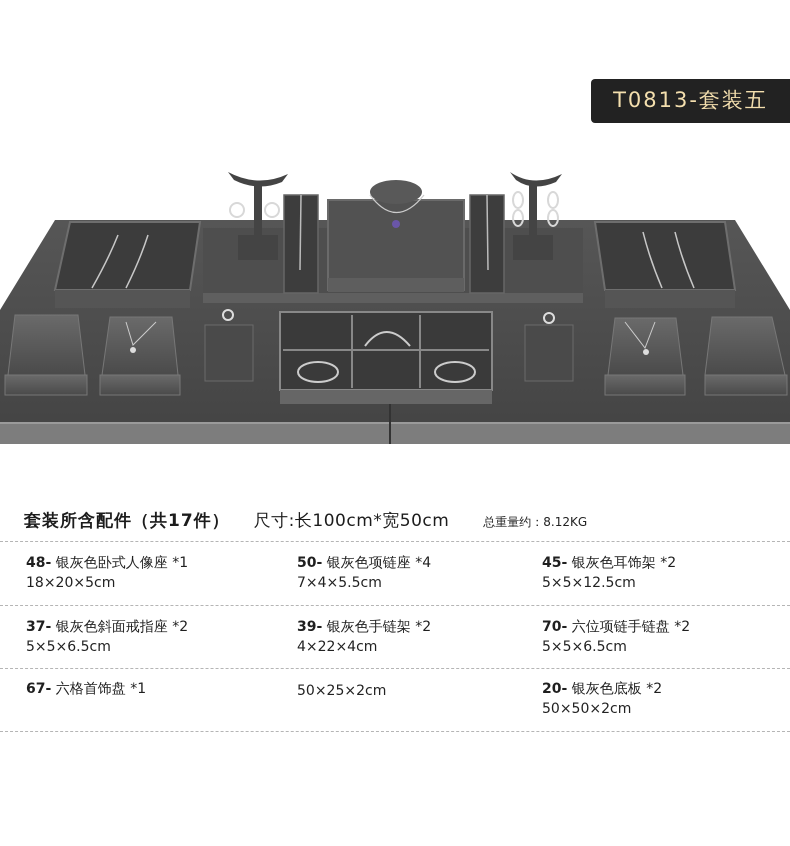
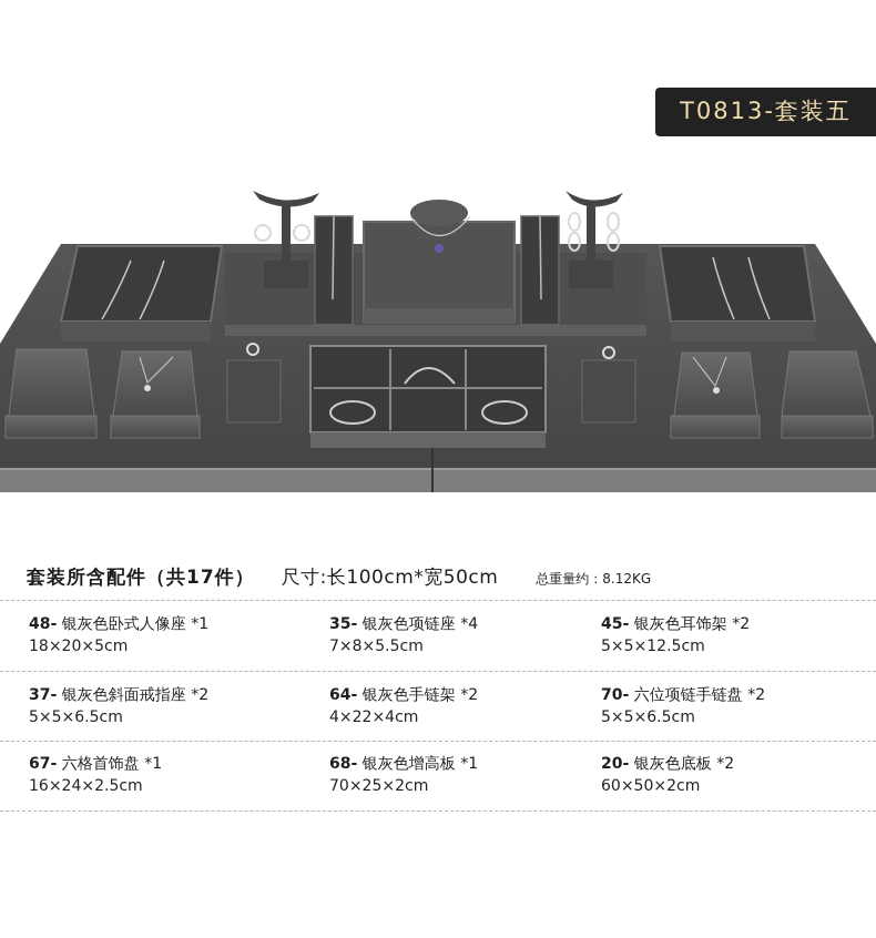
  T0813-套装五
  套装所含配件（共17件）
  尺寸:长100cm*宽50cm
  总重量约：8.12KG
  48- 银灰色卧式人像座 *1
  18×20×5cm
- 50- 银灰色项链座 *4
+ 35- 银灰色项链座 *4
- 7×4×5.5cm
+ 7×8×5.5cm
  45- 银灰色耳饰架 *2
  5×5×12.5cm
  37- 银灰色斜面戒指座 *2
  5×5×6.5cm
- 39- 银灰色手链架 *2
+ 64- 银灰色手链架 *2
  4×22×4cm
  70- 六位项链手链盘 *2
  5×5×6.5cm
  67- 六格首饰盘 *1
+ 16×24×2.5cm
+ 68- 银灰色增高板 *1
- 50×25×2cm
+ 70×25×2cm
  20- 银灰色底板 *2
- 50×50×2cm
+ 60×50×2cm
